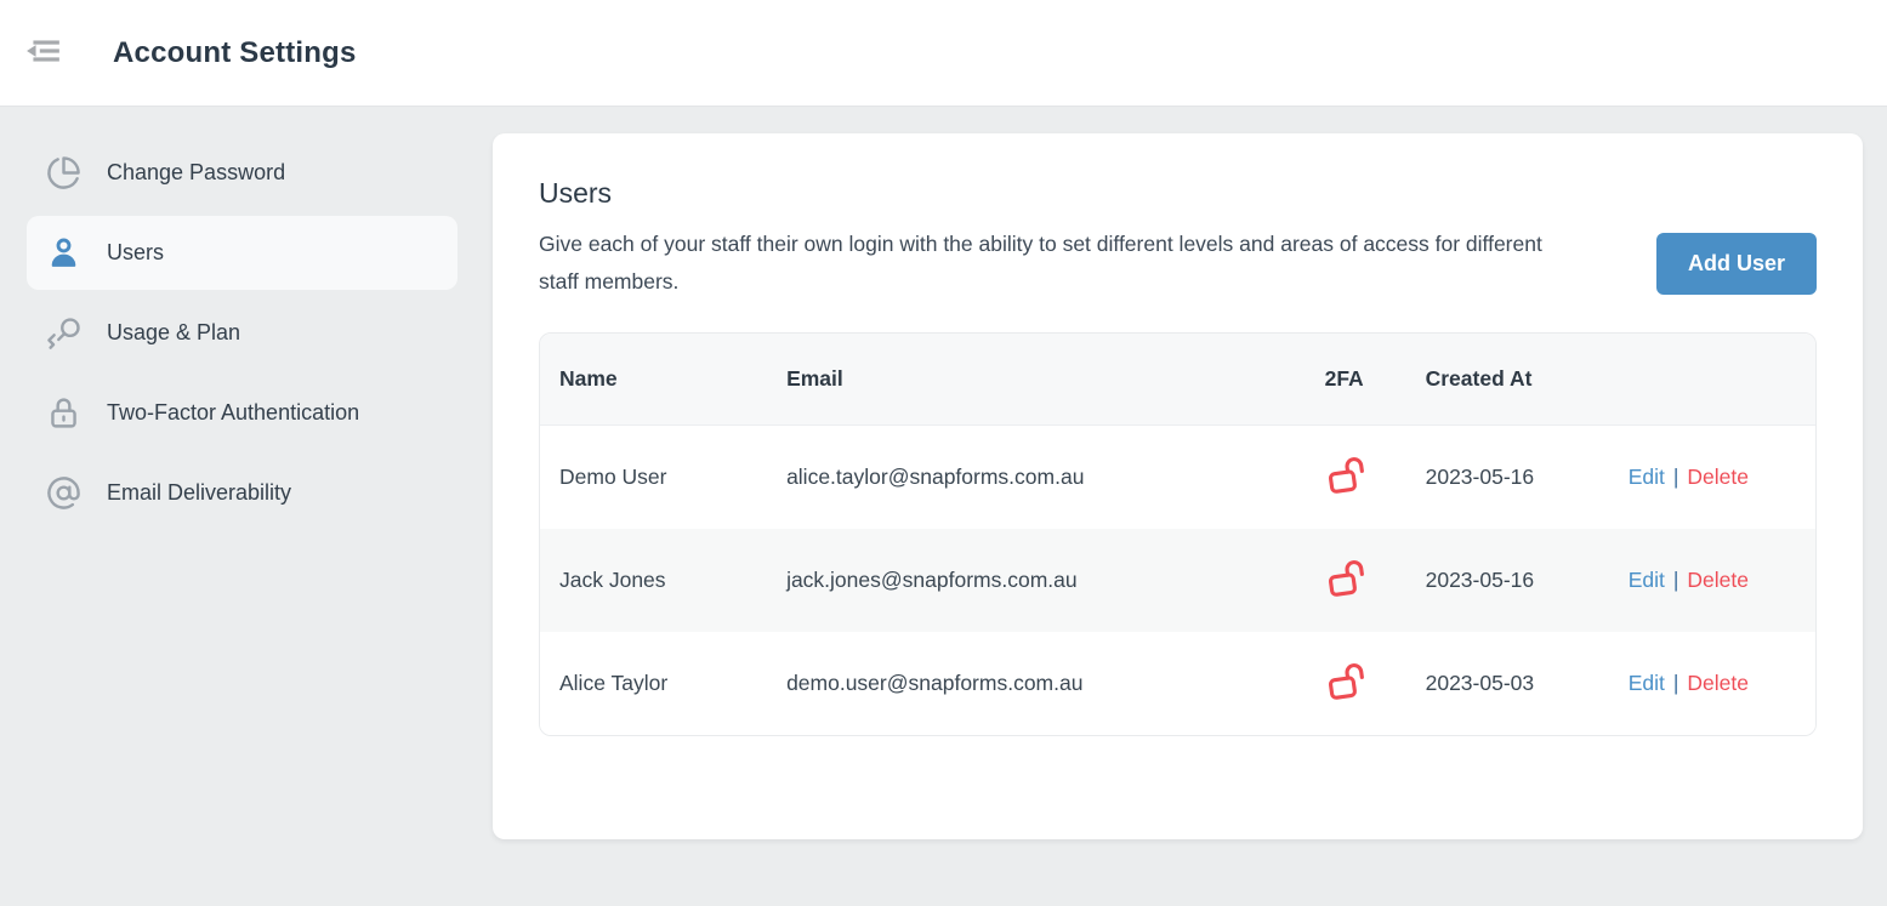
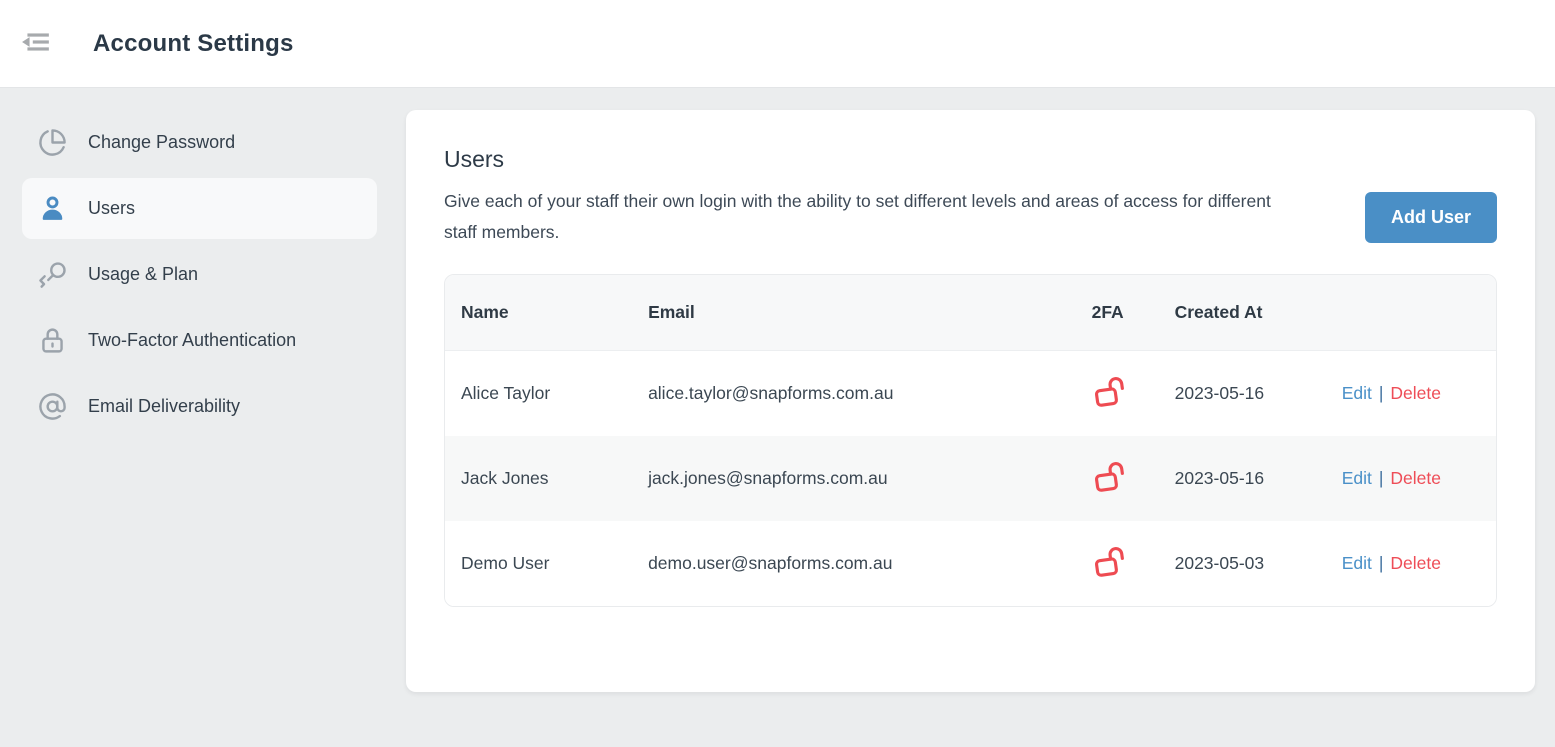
  Account Settings
  Change Password
  Users
  Usage & Plan
  Two-Factor Authentication
  Email Deliverability
  Users
  Give each of your staff their own login with the ability to set different levels and areas of access for different staff members.
  Add User
  Name	Email	2FA	Created At
- Demo User	alice.taylor@snapforms.com.au		2023-05-16	Edit | Delete
+ Alice Taylor	alice.taylor@snapforms.com.au		2023-05-16	Edit | Delete
  Jack Jones	jack.jones@snapforms.com.au		2023-05-16	Edit | Delete
- Alice Taylor	demo.user@snapforms.com.au		2023-05-03	Edit | Delete
+ Demo User	demo.user@snapforms.com.au		2023-05-03	Edit | Delete
